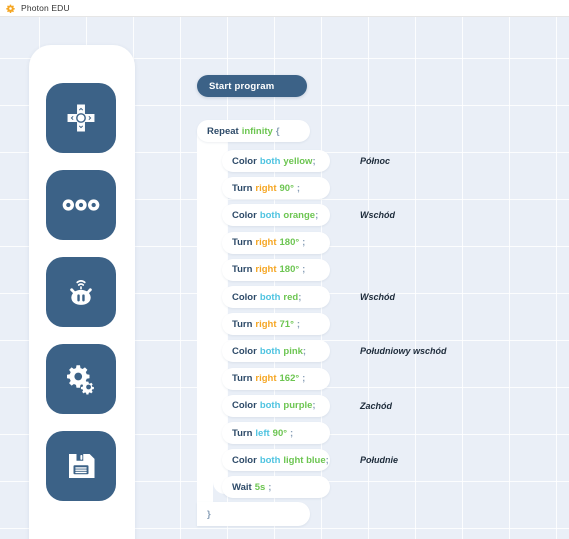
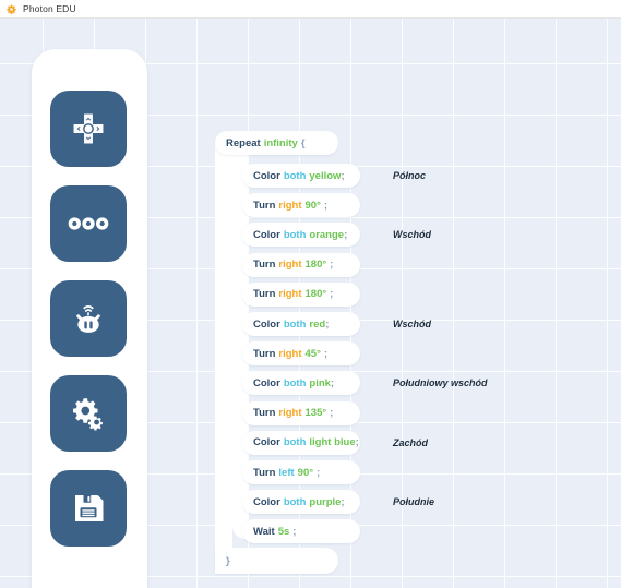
  Photon EDU
- Start program
  Repeat
  infinity
  {
  }
  Color
  both
  yellow
  ;
  Północ
  Turn
  right
  90°
  ;
  Color
  both
  orange
  ;
  Wschód
  Turn
  right
  180°
  ;
  Turn
  right
  180°
  ;
  Color
  both
  red
  ;
  Wschód
  Turn
  right
- 71°
+ 45°
  ;
  Color
  both
  pink
  ;
  Południowy wschód
  Turn
  right
- 162°
+ 135°
  ;
  Color
  both
- purple
+ light blue
  ;
  Zachód
  Turn
  left
  90°
  ;
  Color
  both
- light blue
+ purple
  ;
  Południe
  Wait
  5s
  ;
